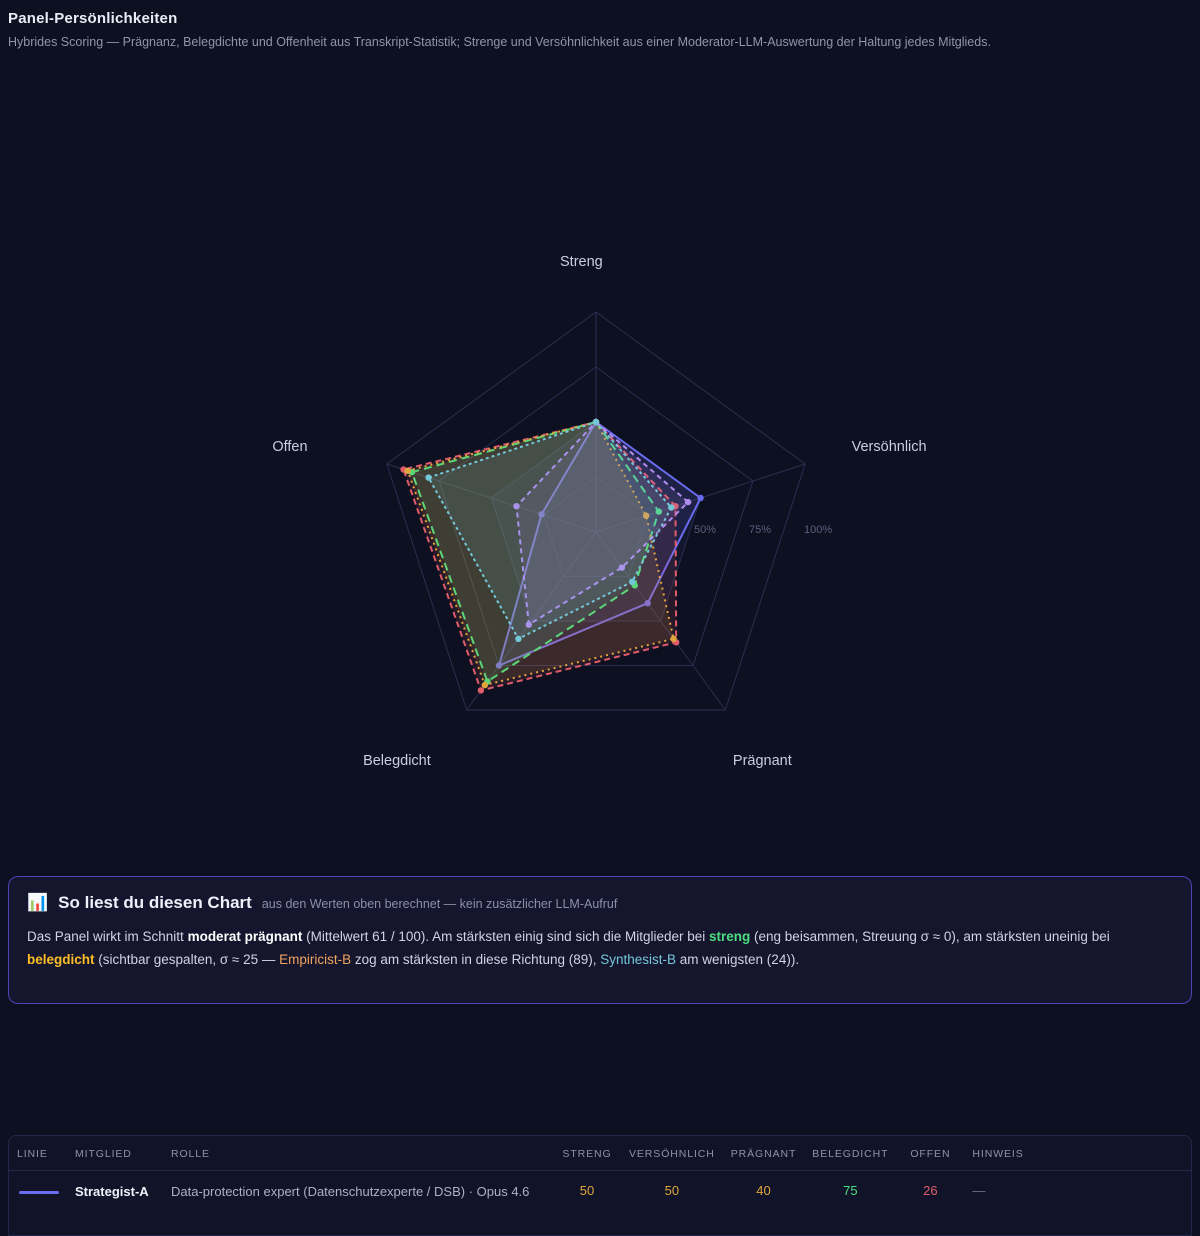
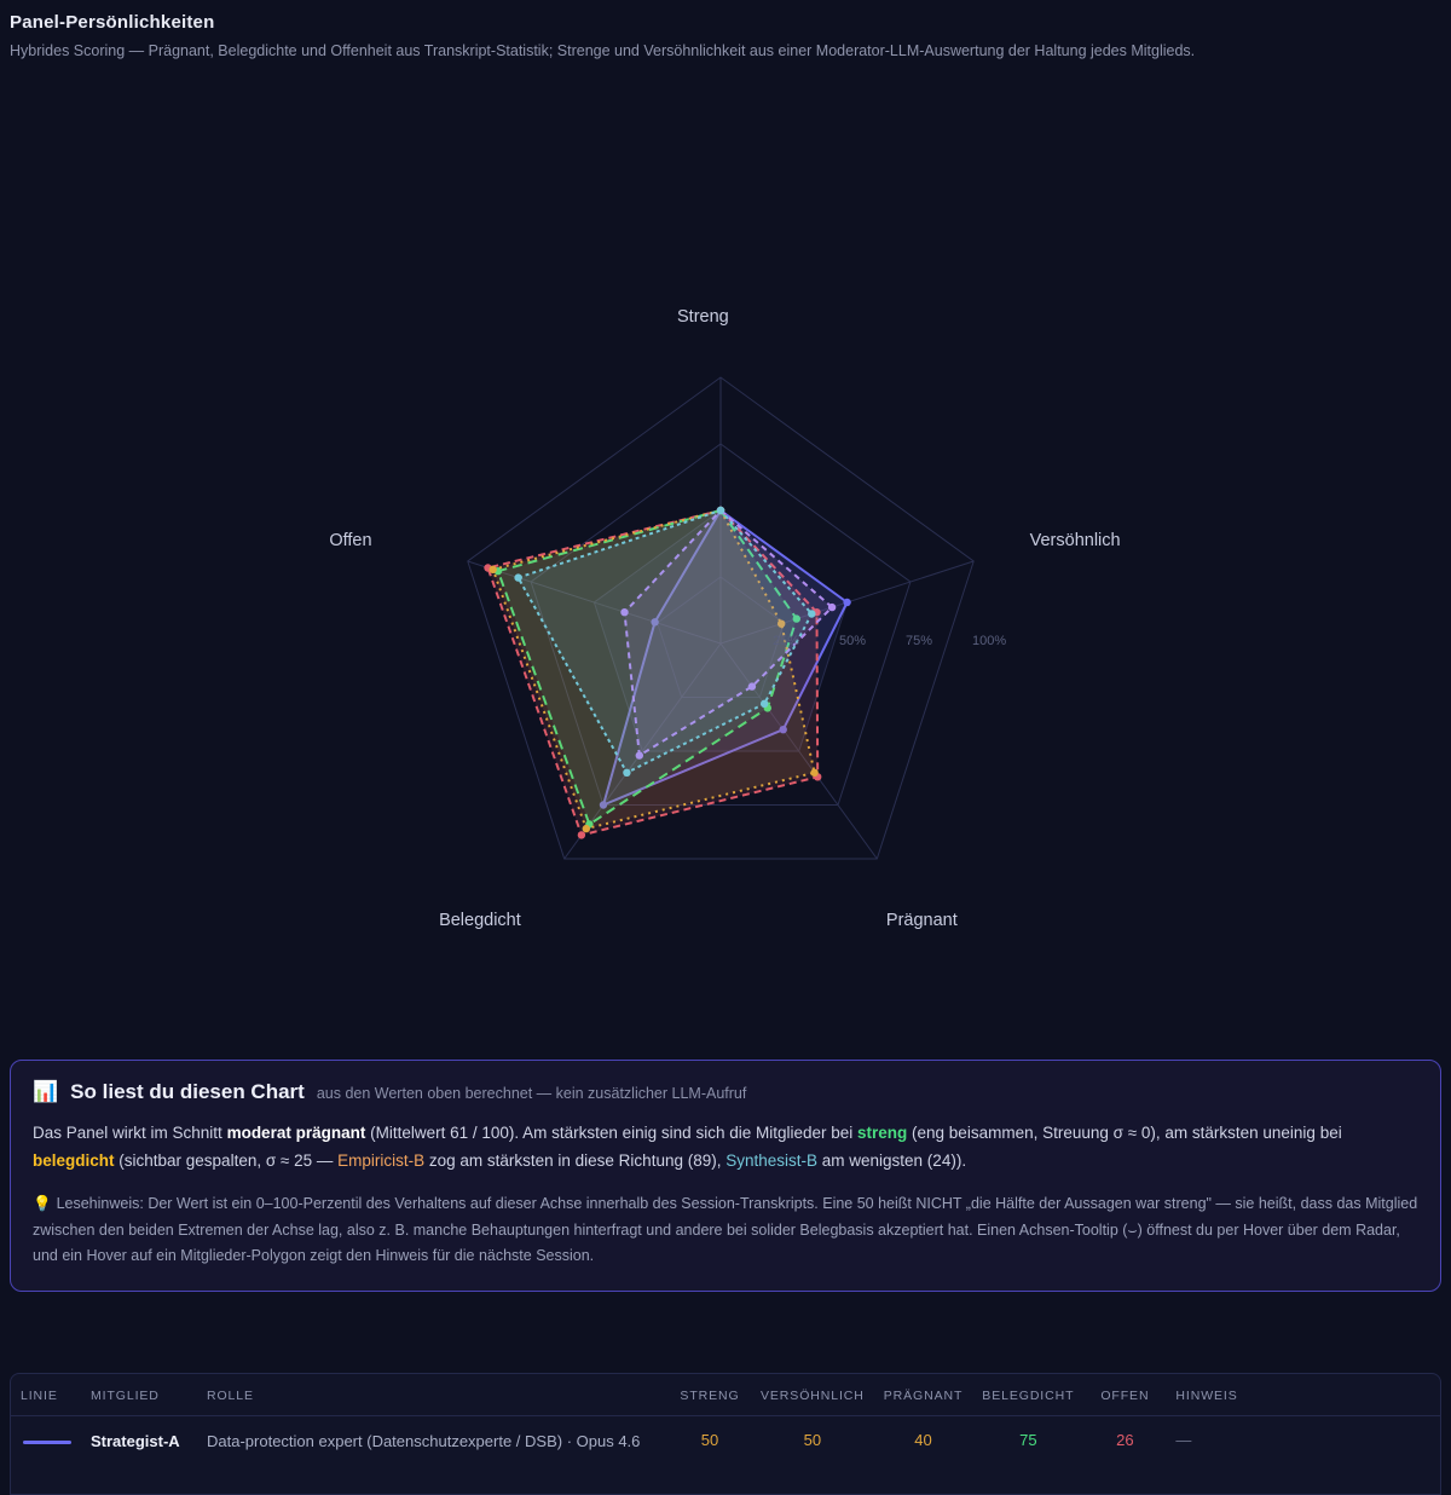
  Panel-Persönlichkeiten
- Hybrides Scoring — Prägnanz, Belegdichte und Offenheit aus Transkript-Statistik; Strenge und Versöhnlichkeit aus einer Moderator-LLM-Auswertung der Haltung jedes Mitglieds.
+ Hybrides Scoring — Prägnant, Belegdichte und Offenheit aus Transkript-Statistik; Strenge und Versöhnlichkeit aus einer Moderator-LLM-Auswertung der Haltung jedes Mitglieds.
  Streng
  Versöhnlich
  Prägnant
  Belegdicht
  Offen
  25%
  50%
  75%
  100%
  📊
  So liest du diesen Chart
  aus den Werten oben berechnet — kein zusätzlicher LLM-Aufruf
  Das Panel wirkt im Schnitt moderat prägnant (Mittelwert 61 / 100). Am stärksten einig sind sich die Mitglieder bei streng (eng beisammen, Streuung σ ≈ 0), am stärksten uneinig bei belegdicht (sichtbar gespalten, σ ≈ 25 — Empiricist-B zog am stärksten in diese Richtung (89), Synthesist-B am wenigsten (24)).
+ 💡 Lesehinweis: Der Wert ist ein 0–100-Perzentil des Verhaltens auf dieser Achse innerhalb des Session-Transkripts. Eine 50 heißt NICHT „die Hälfte der Aussagen war streng" — sie heißt, dass das Mitglied zwischen den beiden Extremen der Achse lag, also z. B. manche Behauptungen hinterfragt und andere bei solider Belegbasis akzeptiert hat. Einen Achsen-Tooltip (⌣) öffnest du per Hover über dem Radar, und ein Hover auf ein Mitglieder-Polygon zeigt den Hinweis für die nächste Session.
  LINIE	MITGLIED	ROLLE	STRENG	VERSÖHNLICH	PRÄGNANT	BELEGDICHT	OFFEN	HINWEIS
  	Strategist-A	Data-protection expert (Datenschutzexperte / DSB) · Opus 4.6	50	50	40	75	26	—
